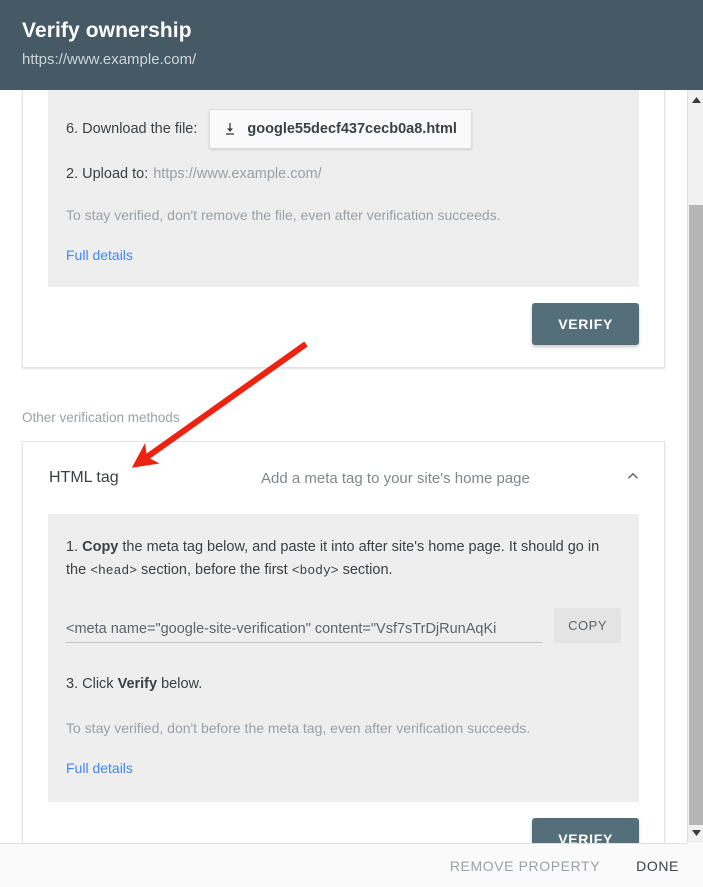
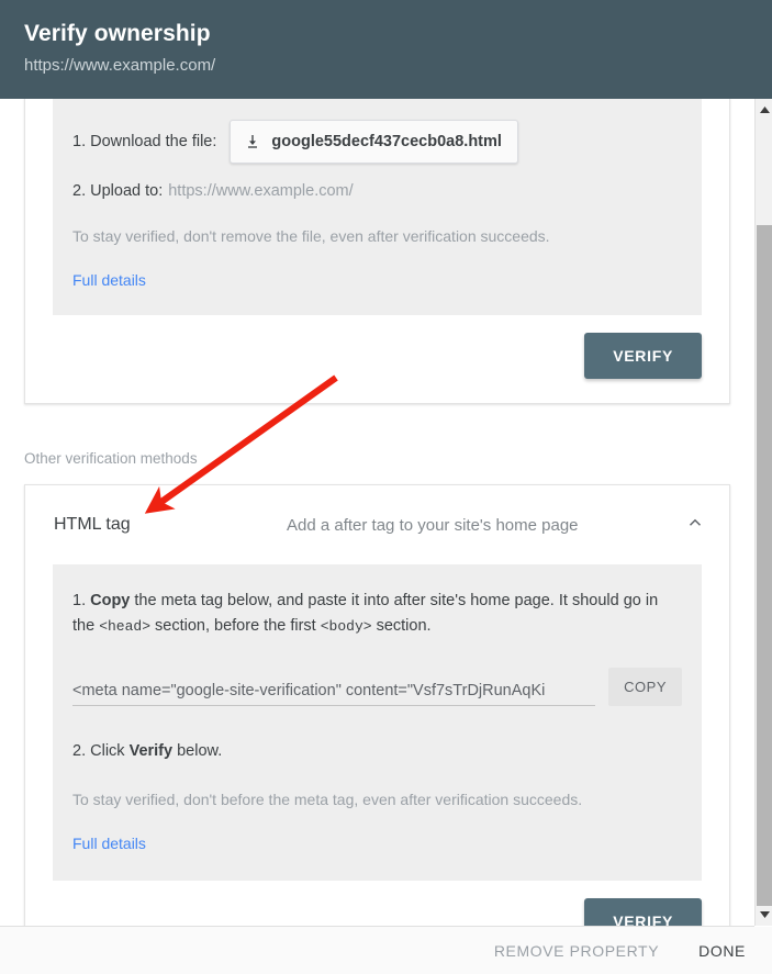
  Verify ownership
  https://www.example.com/
- 6. Download the file:
+ 1. Download the file:
  google55decf437cecb0a8.html
  2. Upload to:
  https://www.example.com/
  To stay verified, don't remove the file, even after verification succeeds.
  Full details
  VERIFY
  Other verification methods
  HTML tag
- Add a meta tag to your site's home page
+ Add a after tag to your site's home page
  1. Copy the meta tag below, and paste it into after site's home page. It should go in the <head> section, before the first <body> section.
  <meta name="google-site-verification" content="Vsf7sTrDjRunAqKi
  COPY
- 3. Click Verify below.
+ 2. Click Verify below.
  To stay verified, don't before the meta tag, even after verification succeeds.
  Full details
  VERIFY
  REMOVE PROPERTY
  DONE
